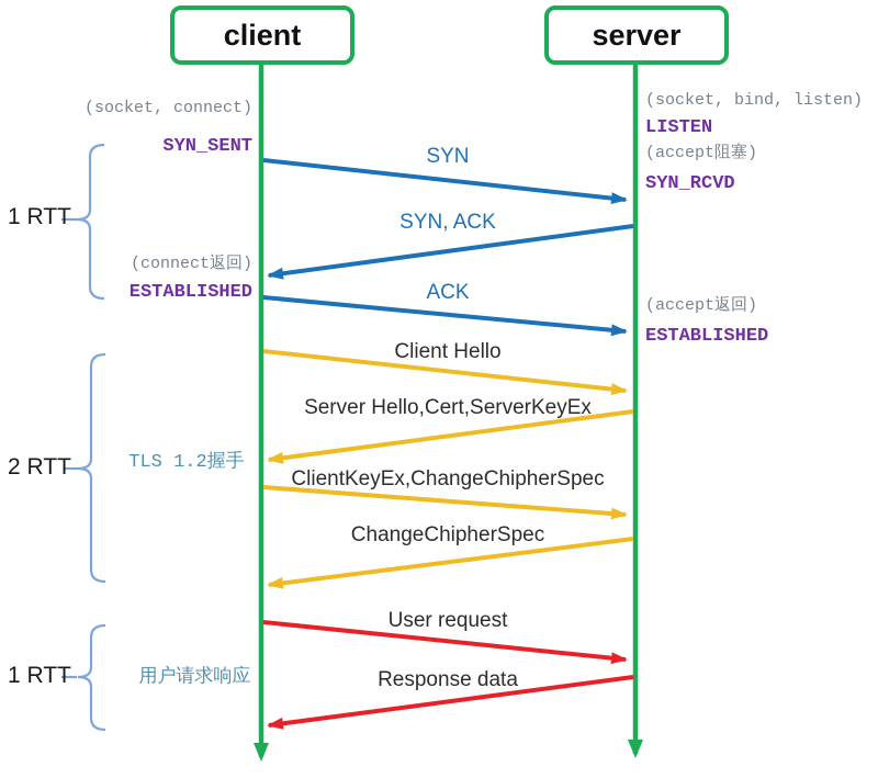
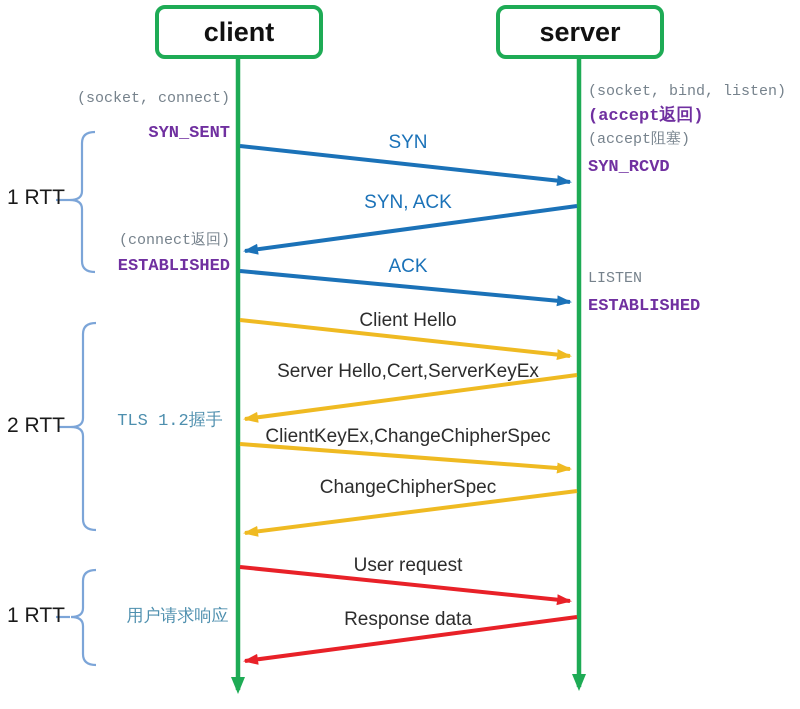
  client
  server
  (socket, connect)
  SYN_SENT
  (connect返回)
  ESTABLISHED
  (socket, bind, listen)
- LISTEN
+ (accept返回)
  (accept阻塞)
  SYN_RCVD
- (accept返回)
+ LISTEN
  ESTABLISHED
  SYN
  SYN, ACK
  ACK
  Client Hello
  Server Hello,Cert,ServerKeyEx
  ClientKeyEx,ChangeChipherSpec
  ChangeChipherSpec
  User request
  Response data
  1 RTT
  2 RTT
  1 RTT
  TLS 1.2握手
  用户请求响应
